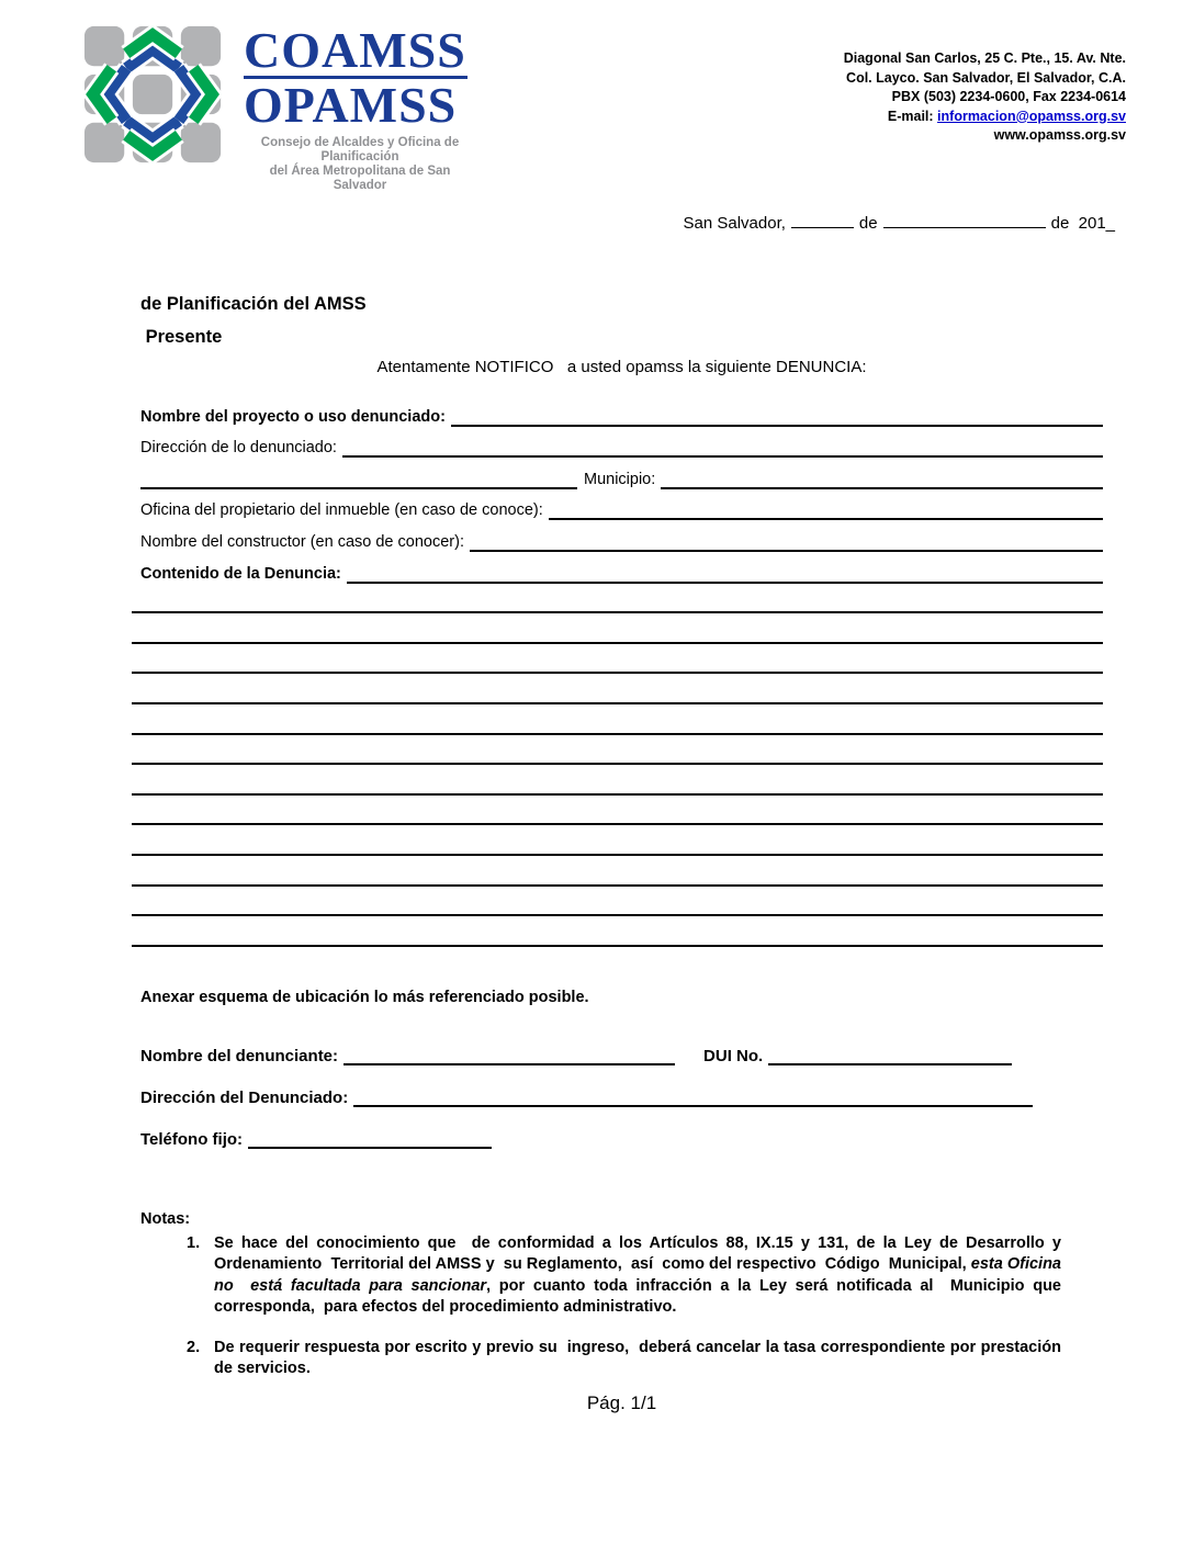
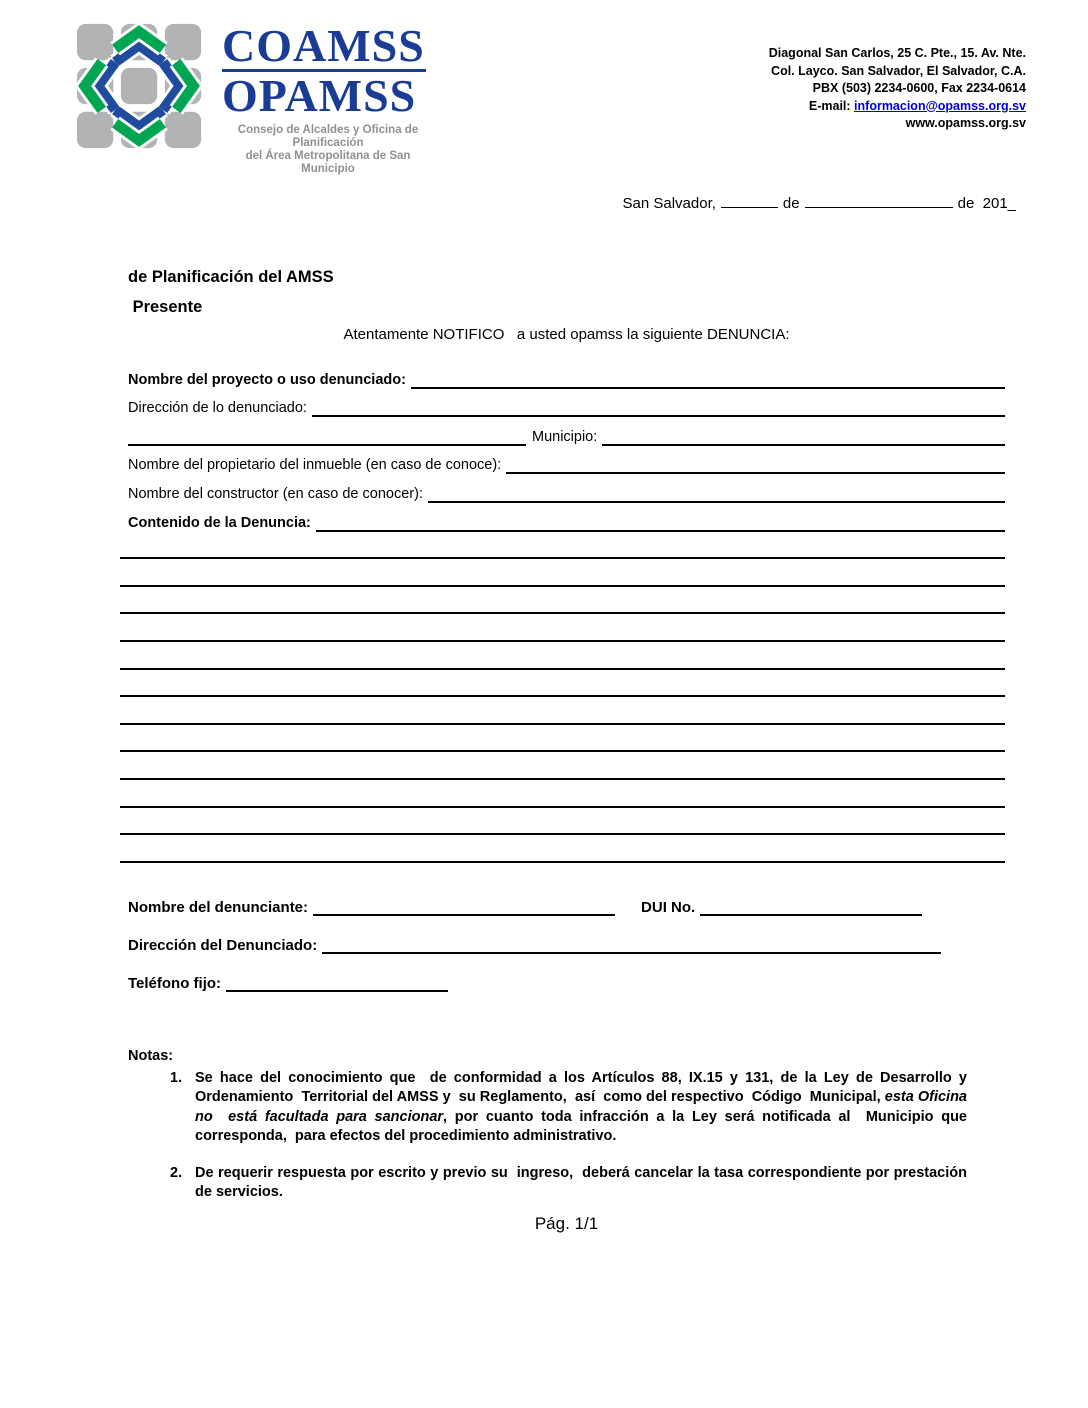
  COAMSS
  OPAMSS
  Consejo de Alcaldes y Oficina de Planificación
- del Área Metropolitana de San Salvador
+ del Área Metropolitana de San Municipio
  Diagonal San Carlos, 25 C. Pte., 15. Av. Nte.
  Col. Layco. San Salvador, El Salvador, C.A.
  PBX (503) 2234-0600, Fax 2234-0614
  E-mail: informacion@opamss.org.sv
  www.opamss.org.sv
  San Salvador, de de 201_
  de Planificación del AMSS
  Presente
  Atentamente NOTIFICO a usted opamss la siguiente DENUNCIA:
  Nombre del proyecto o uso denunciado:
  Dirección de lo denunciado:
  Municipio:
- Oficina del propietario del inmueble (en caso de conoce):
+ Nombre del propietario del inmueble (en caso de conoce):
  Nombre del constructor (en caso de conocer):
  Contenido de la Denuncia:
- Anexar esquema de ubicación lo más referenciado posible.
  Nombre del denunciante:
  DUI No.
  Dirección del Denunciado:
  Teléfono fijo:
  Notas:
  1.
  Se hace del conocimiento que de conformidad a los Artículos 88, IX.15 y 131, de la Ley de Desarrollo y Ordenamiento Territorial del AMSS y su Reglamento, así como del respectivo Código Municipal, esta Oficina no está facultada para sancionar, por cuanto toda infracción a la Ley será notificada al Municipio que corresponda, para efectos del procedimiento administrativo.
  2.
  De requerir respuesta por escrito y previo su ingreso, deberá cancelar la tasa correspondiente por prestación de servicios.
  Pág. 1/1
